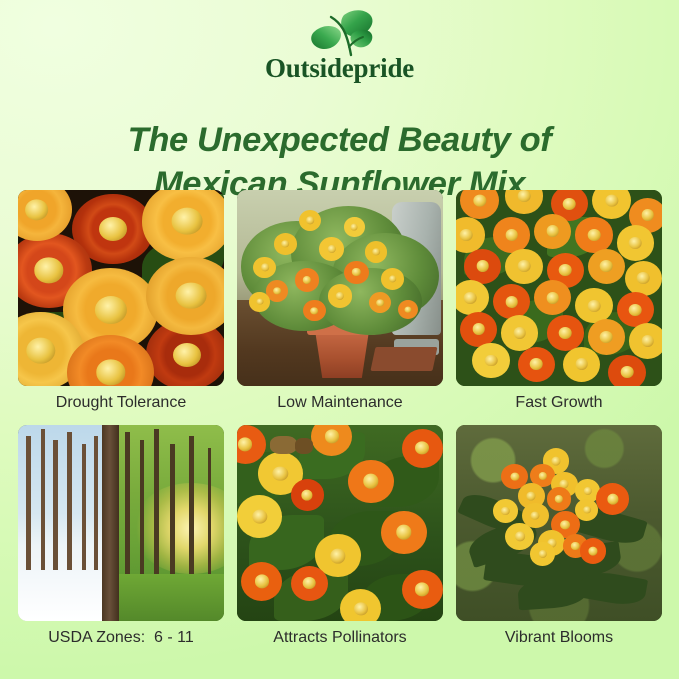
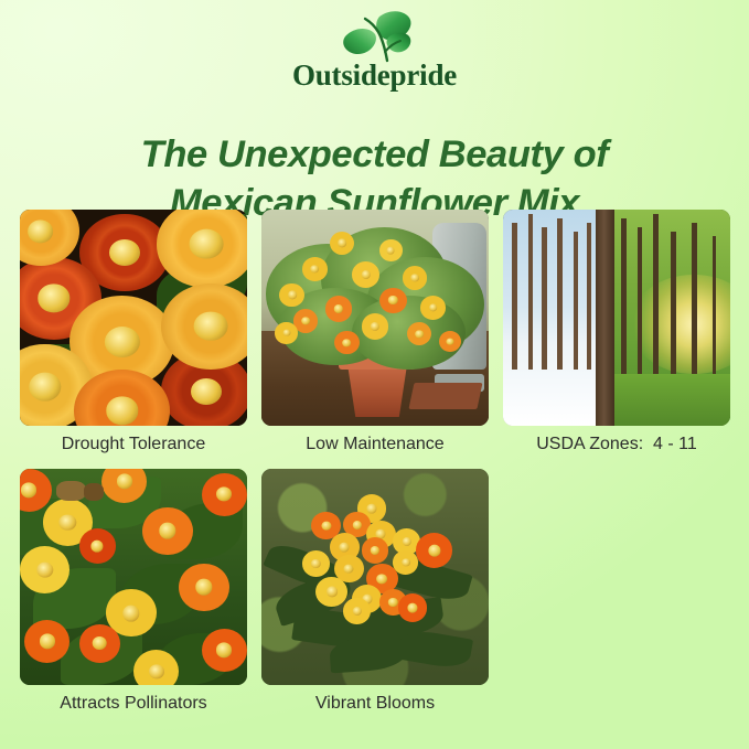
  Outsidepride
  The Unexpected Beauty of
  Mexican Sunflower Mix
  Drought Tolerance
  Low Maintenance
- Fast Growth
- USDA Zones: 6 - 11
+ USDA Zones: 4 - 11
  Attracts Pollinators
  Vibrant Blooms
